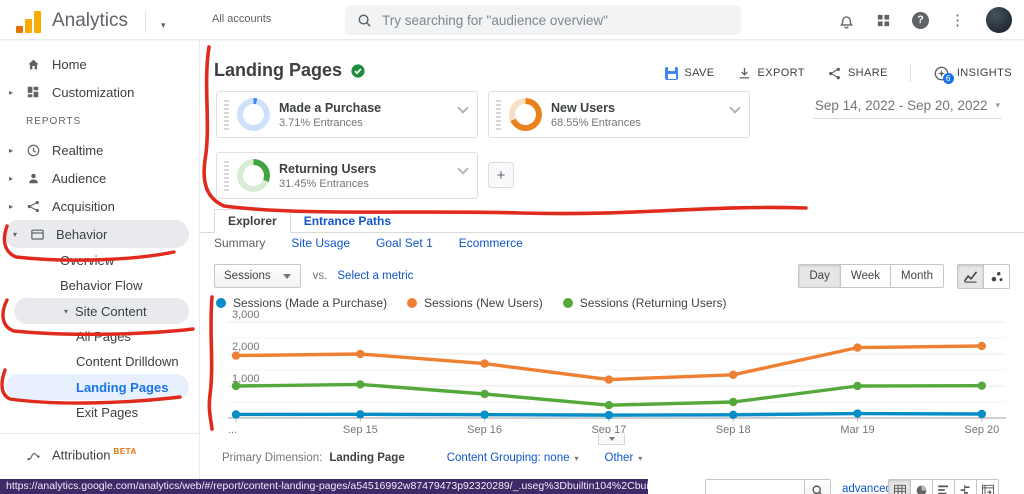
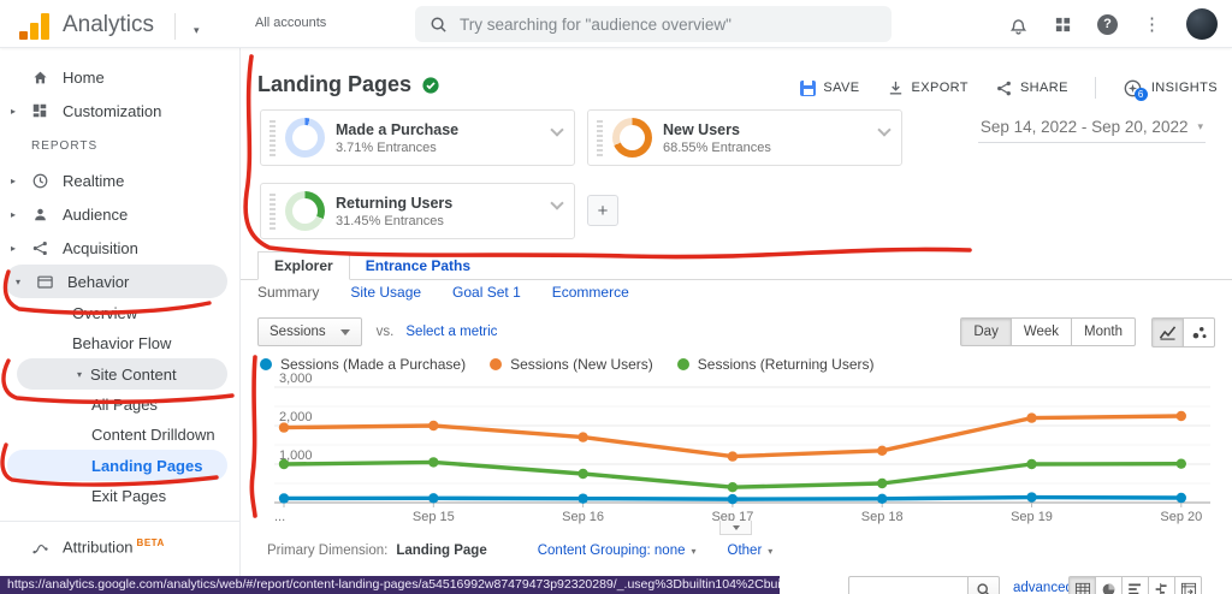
  Analytics
  ▾
  All accounts
  Try searching for "audience overview"
  ?
  ⋮
  Home
  ▸
  Customization
  REPORTS
  ▸
  Realtime
  ▸
  Audience
  ▸
  Acquisition
  ▾
  Behavior
  Behavior Flow
  ▾
  Site Content
  All Pages
  Content Drilldown
  Landing Pages
  Exit Pages
  Attribution BETA
  Landing Pages
  SAVE
  EXPORT
  SHARE
  6
  INSIGHTS
  Sep 14, 2022 - Sep 20, 2022
  ▾
  Made a Purchase
  3.71% Entrances
  New Users
  68.55% Entrances
  Returning Users
  31.45% Entrances
  +
  Explorer
  Entrance Paths
  Summary
  Site Usage
  Goal Set 1
  Ecommerce
  Sessions
  vs.
  Select a metric
  Day
  Week
  Month
  Sessions (Made a Purchase)
  Sessions (New Users)
  Sessions (Returning Users)
  1,000
  2,000
  3,000
  ...
  Sep 15
  Sep 16
  Sep 17
  Sep 18
- Mar 19
+ Sep 19
  Sep 20
  Primary Dimension:
  Landing Page
  Content Grouping: none
  ▾
  Other
  ▾
  advance
  https://analytics.google.com/analytics/web/#/report/content-landing-pages/a54516992w87479473p92320289/_.useg%3Dbuiltin104%2Cbui
